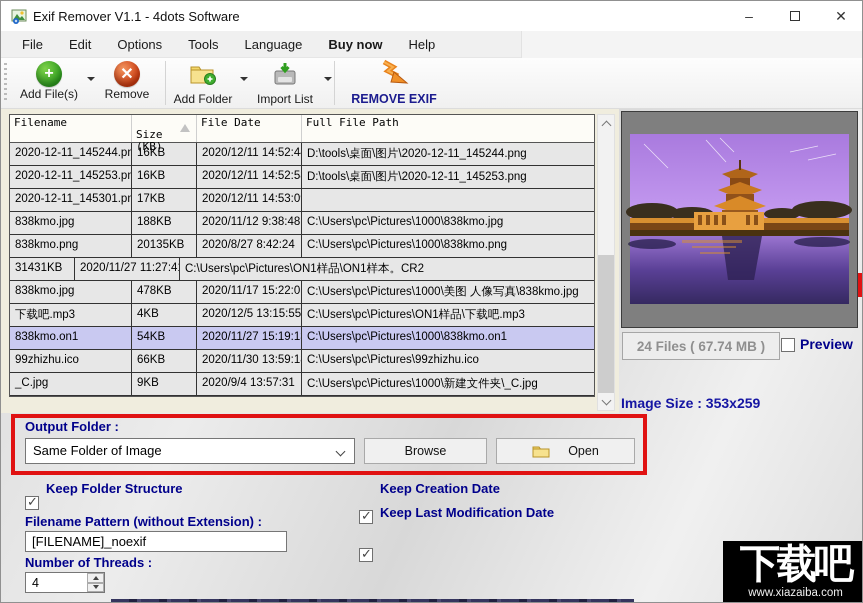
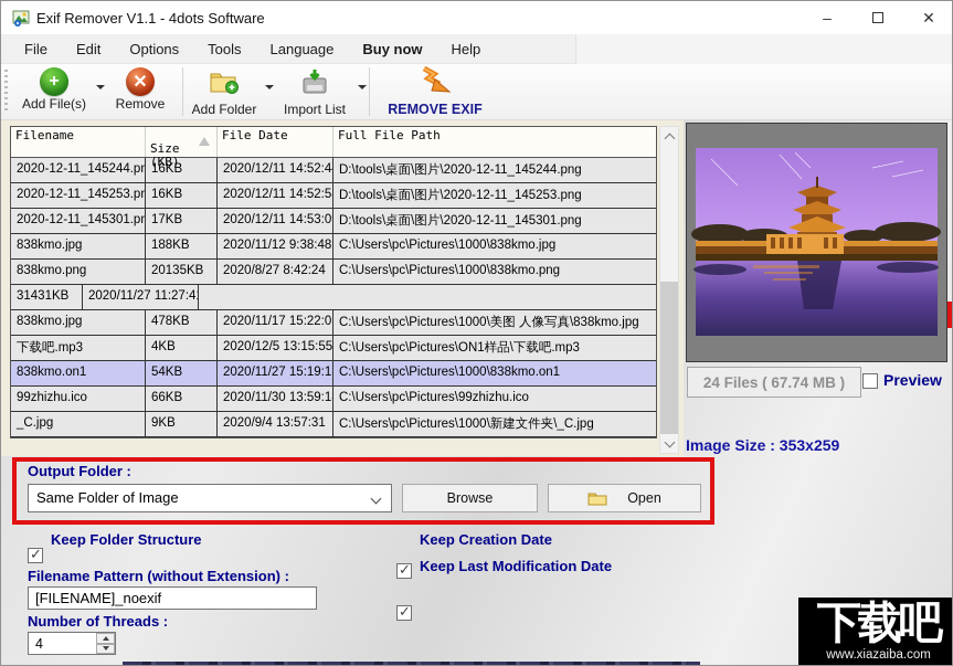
  Exif Remover V1.1 - 4dots Software
  –
  ✕
  File
  Edit
  Options
  Tools
  Language
  Buy now
  Help
  +
  Add File(s)
  ✕
  Remove
  Add Folder
  Import List
  REMOVE EXIF
  Filename
  Size
  (KB)
  File Date
  Full File Path
  2020-12-11_145244.pn
  16KB
  2020/12/11 14:52:4
  D:\tools\桌面\图片\2020-12-11_145244.png
  2020-12-11_145253.pn
  16KB
  2020/12/11 14:52:5
  D:\tools\桌面\图片\2020-12-11_145253.png
  2020-12-11_145301.pn
  17KB
  2020/12/11 14:53:0
+ D:\tools\桌面\图片\2020-12-11_145301.png
  838kmo.jpg
  188KB
  2020/11/12 9:38:48
  C:\Users\pc\Pictures\1000\838kmo.jpg
  838kmo.png
  20135KB
  2020/8/27 8:42:24
  C:\Users\pc\Pictures\1000\838kmo.png
  31431KB
  2020/11/27 11:27:4
- C:\Users\pc\Pictures\ON1样品\ON1样本。CR2
  838kmo.jpg
  478KB
  2020/11/17 15:22:0
  C:\Users\pc\Pictures\1000\美图 人像写真\838kmo.jpg
  下载吧.mp3
  4KB
  2020/12/5 13:15:55
  C:\Users\pc\Pictures\ON1样品\下载吧.mp3
  838kmo.on1
  54KB
  2020/11/27 15:19:1
  C:\Users\pc\Pictures\1000\838kmo.on1
  99zhizhu.ico
  66KB
  2020/11/30 13:59:1
  C:\Users\pc\Pictures\99zhizhu.ico
  _C.jpg
  9KB
  2020/9/4 13:57:31
  C:\Users\pc\Pictures\1000\新建文件夹\_C.jpg
  24 Files ( 67.74 MB )
  Preview
  Image Size : 353x259
  Output Folder :
  Same Folder of Image
  Browse
  Open
  ✓
  Keep Folder Structure
  ✓
  Keep Creation Date
  ✓
  Keep Last Modification Date
  Filename Pattern (without Extension) :
  [FILENAME]_noexif
  Number of Threads :
  4
  下载吧
  www.xiazaiba.com
